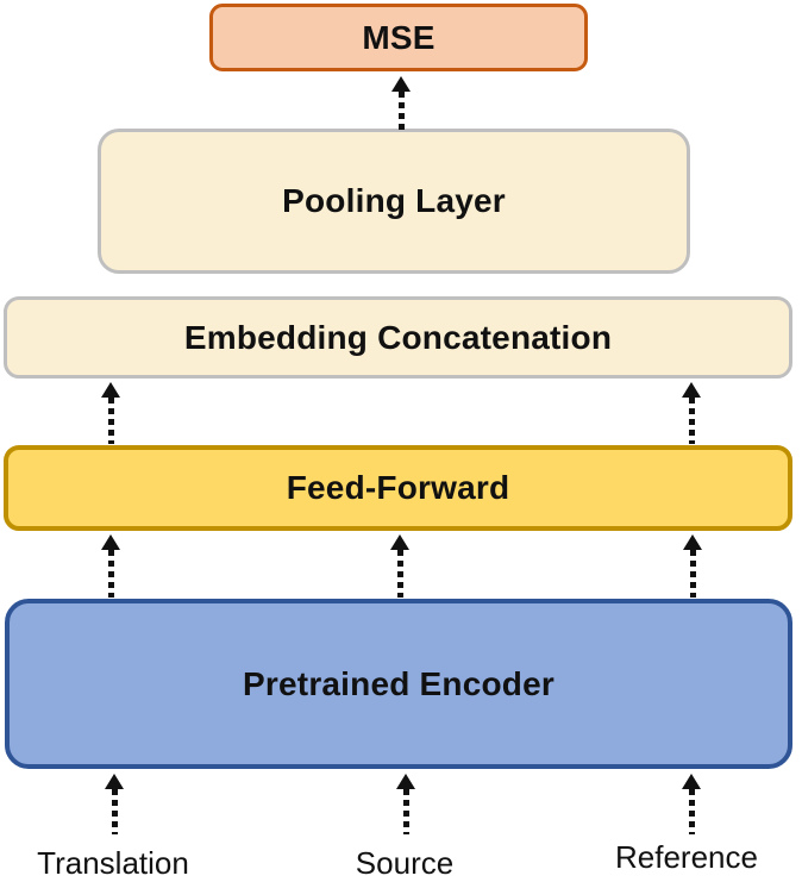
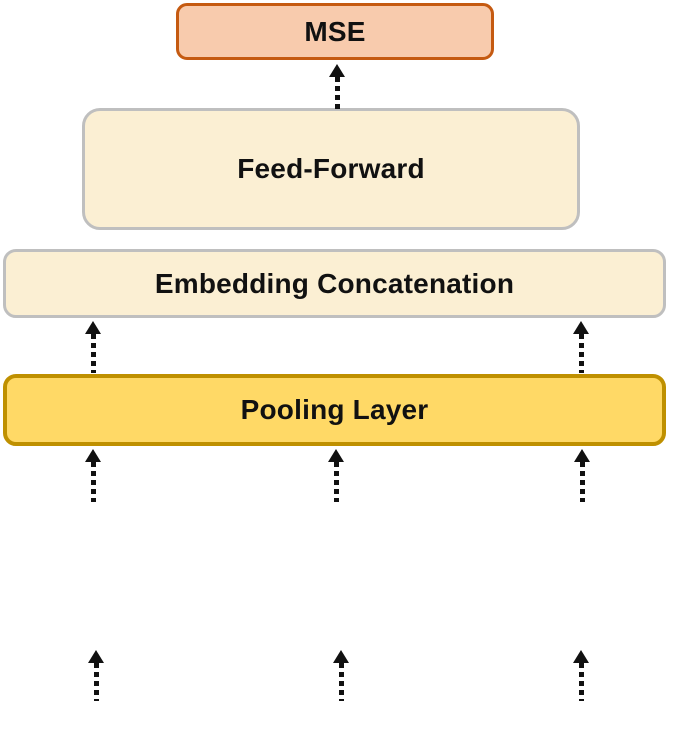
  MSE
- Pooling Layer
+ Feed-Forward
  Embedding Concatenation
- Feed-Forward
+ Pooling Layer
- Pretrained Encoder
- Translation
- Source
- Reference
